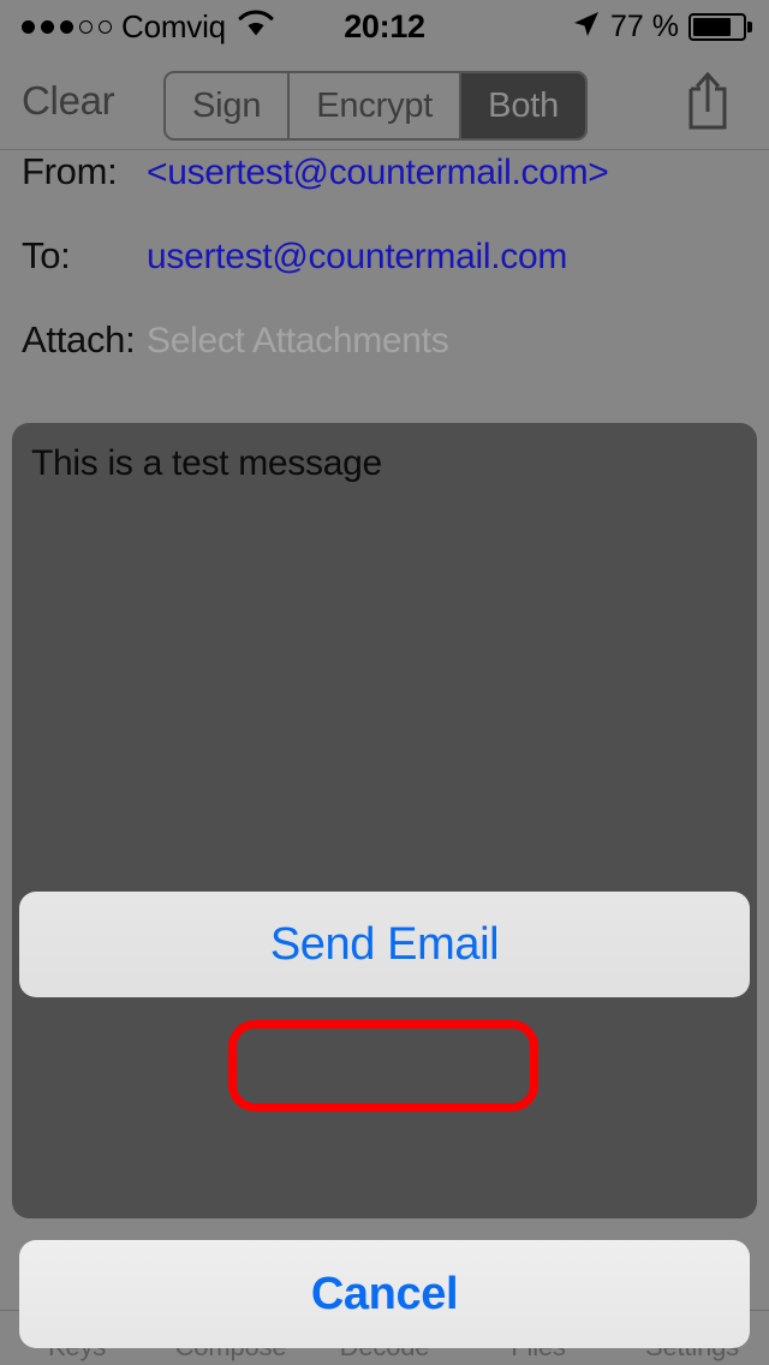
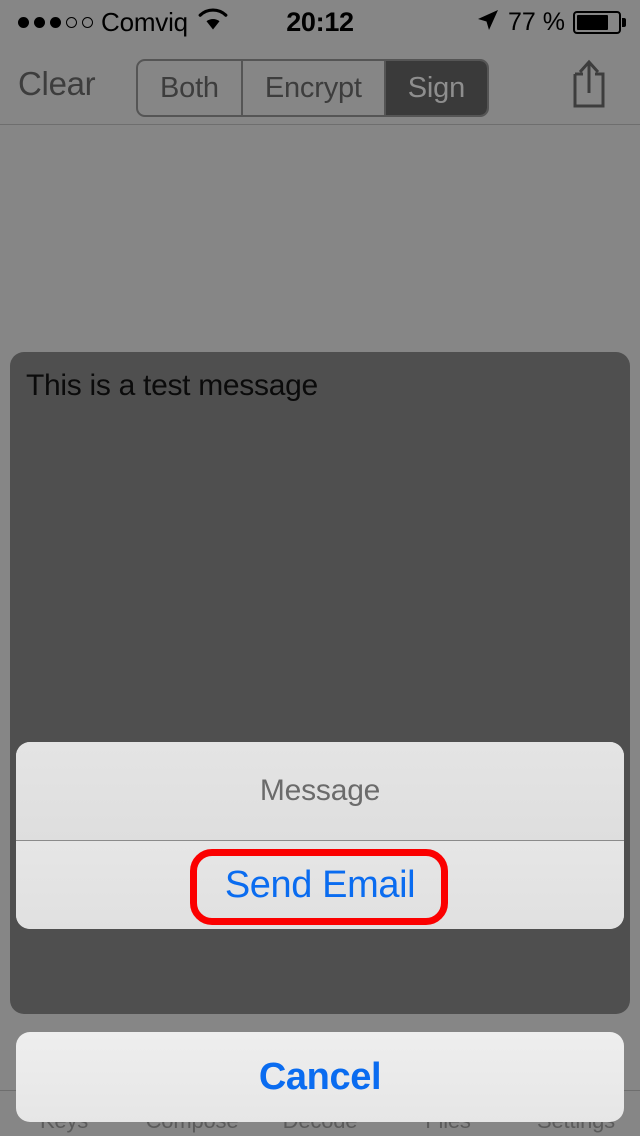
  Comviq
  20:12
  77 %
  Clear
- Sign
+ Both
  Encrypt
- Both
+ Sign
- From:
- <usertest@countermail.com>
- To:
- usertest@countermail.com
- Attach:
- Select Attachments
  This is a test message
+ Message
  Send Email
  Cancel
